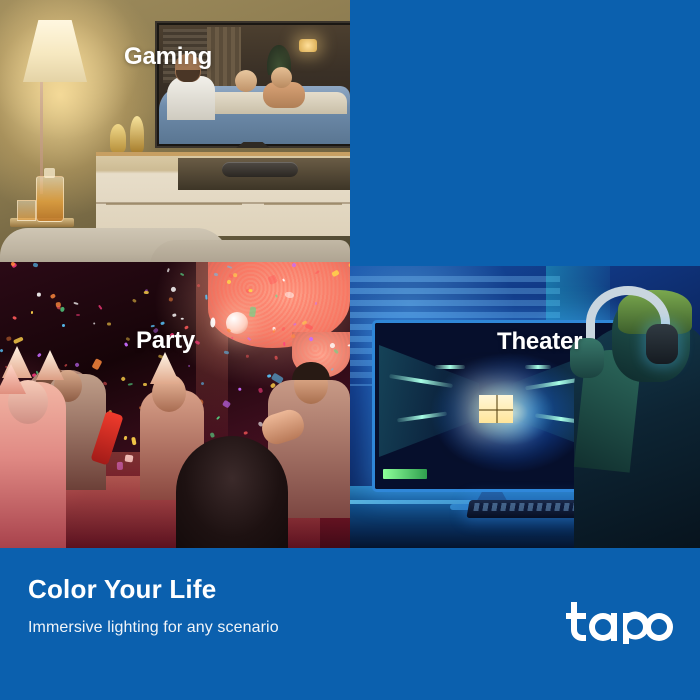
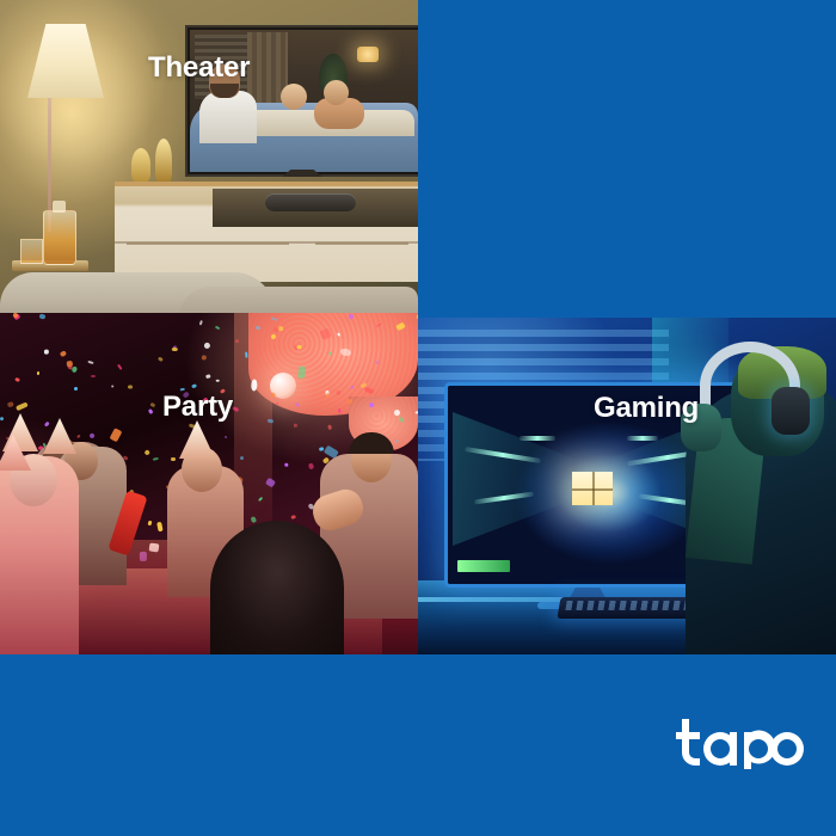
- Gaming
+ Theater
  Party
- Theater
+ Gaming
- Color Your Life
- Immersive lighting for any scenario
